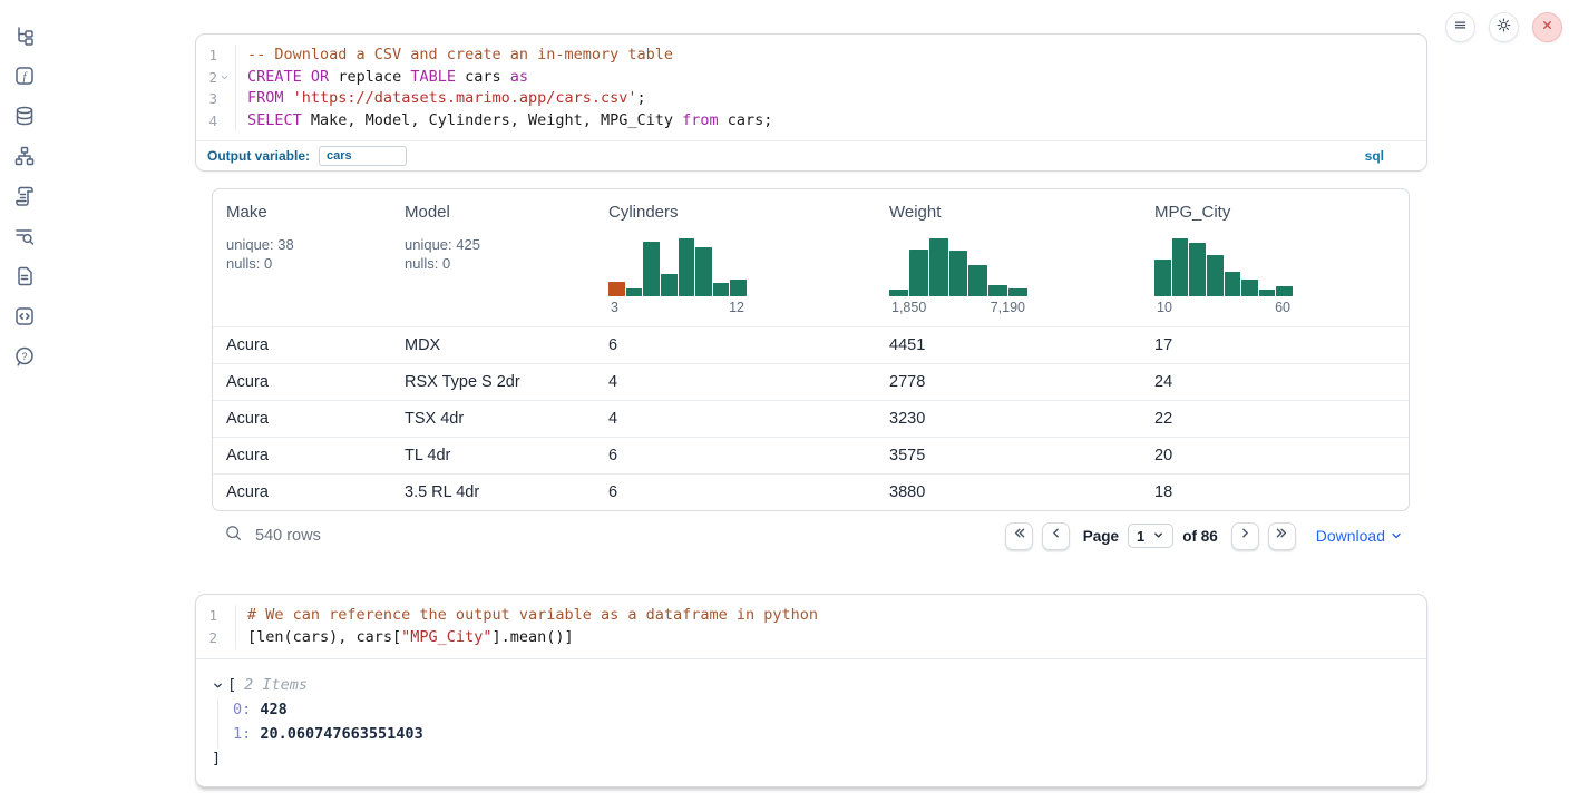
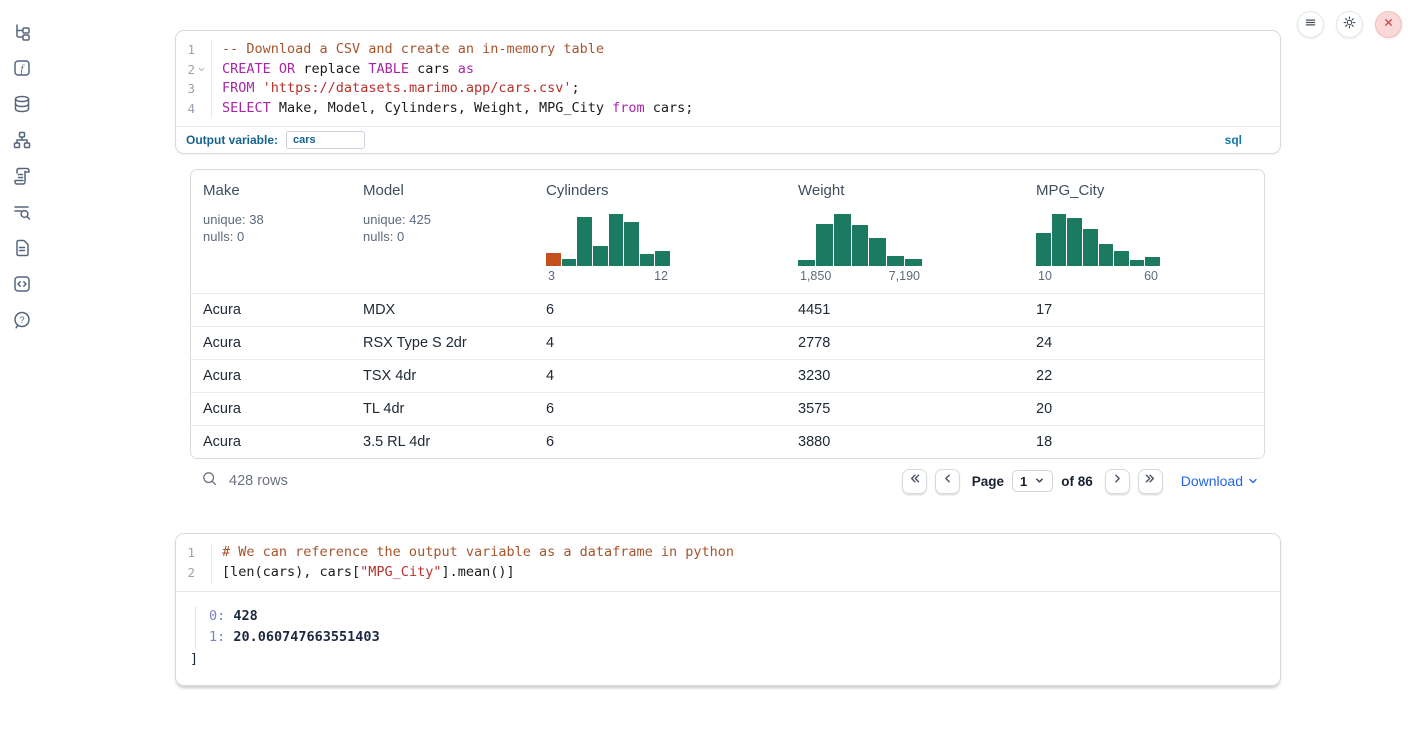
  f
  ?
  1
  -- Download a CSV and create an in-memory table
  2
  CREATE OR replace TABLE cars as
  3
  FROM 'https://datasets.marimo.app/cars.csv';
  4
  SELECT Make, Model, Cylinders, Weight, MPG_City from cars;
  Output variable:
  cars
  sql
  Make
  unique: 38
  nulls: 0
  Model
  unique: 425
  nulls: 0
  Cylinders
  3
  12
  Weight
  1,850
  7,190
  MPG_City
  10
  60
  Acura
  MDX
  6
  4451
  17
  Acura
  RSX Type S 2dr
  4
  2778
  24
  Acura
  TSX 4dr
  4
  3230
  22
  Acura
  TL 4dr
  6
  3575
  20
  Acura
  3.5 RL 4dr
  6
  3880
  18
- 540 rows
+ 428 rows
  Page
  1
  of 86
  Download
  1
  # We can reference the output variable as a dataframe in python
  2
  [len(cars), cars["MPG_City"].mean()]
- [
- 2 Items
  0: 428
  1: 20.060747663551403
  ]
